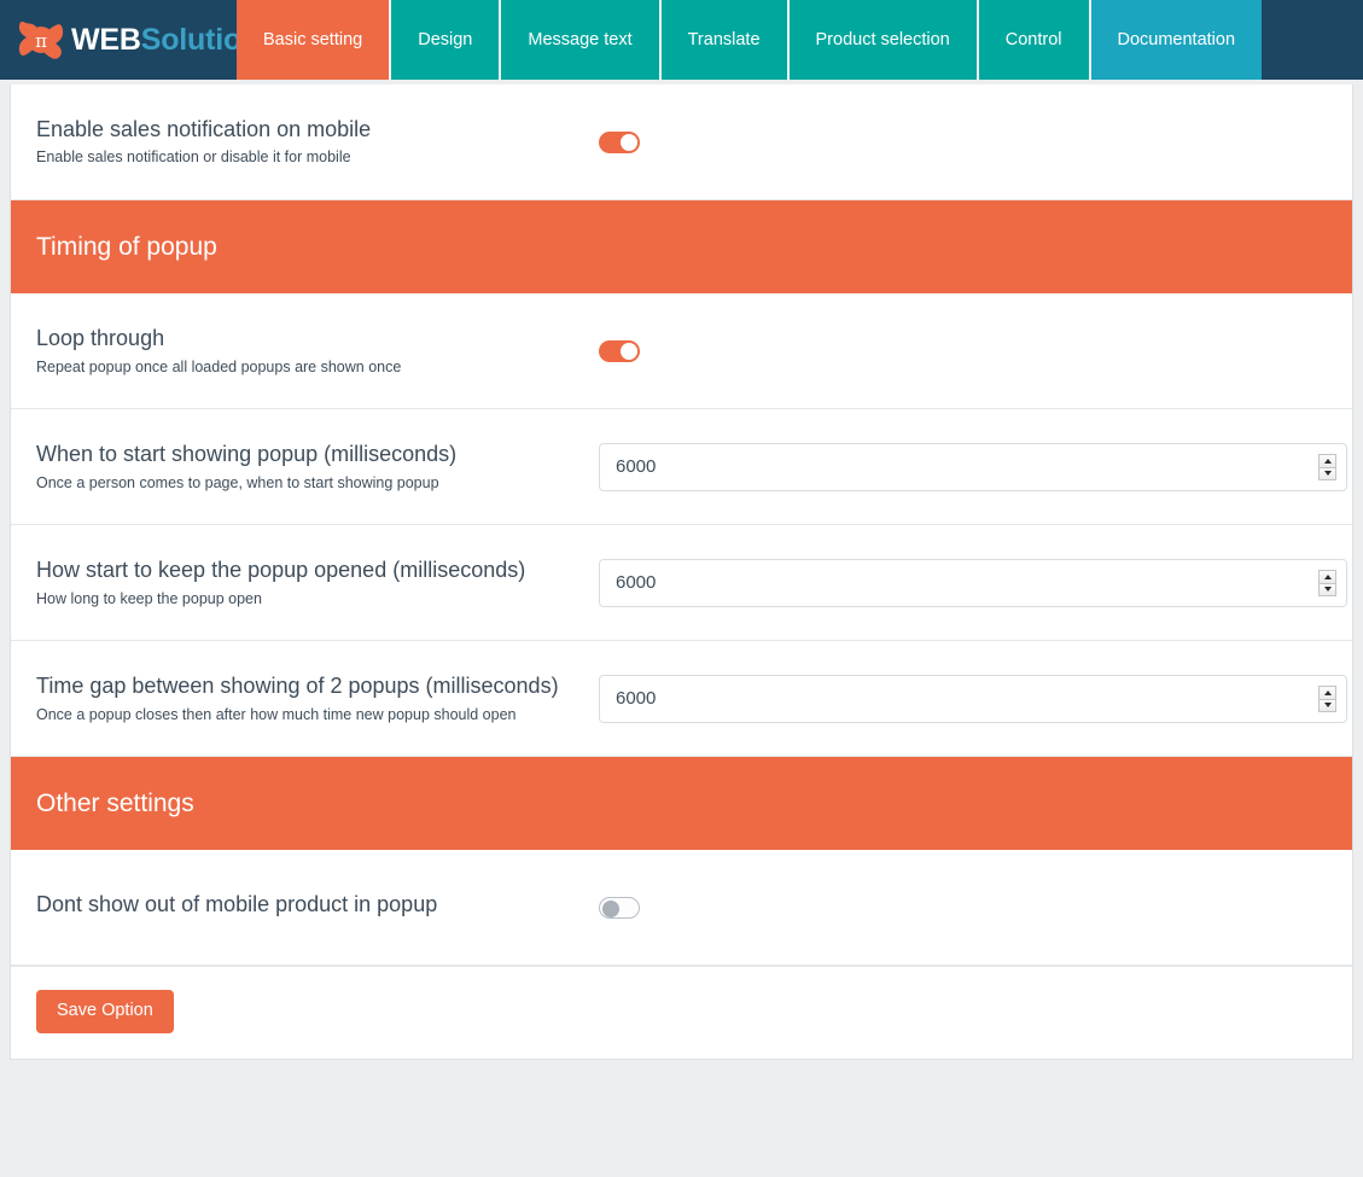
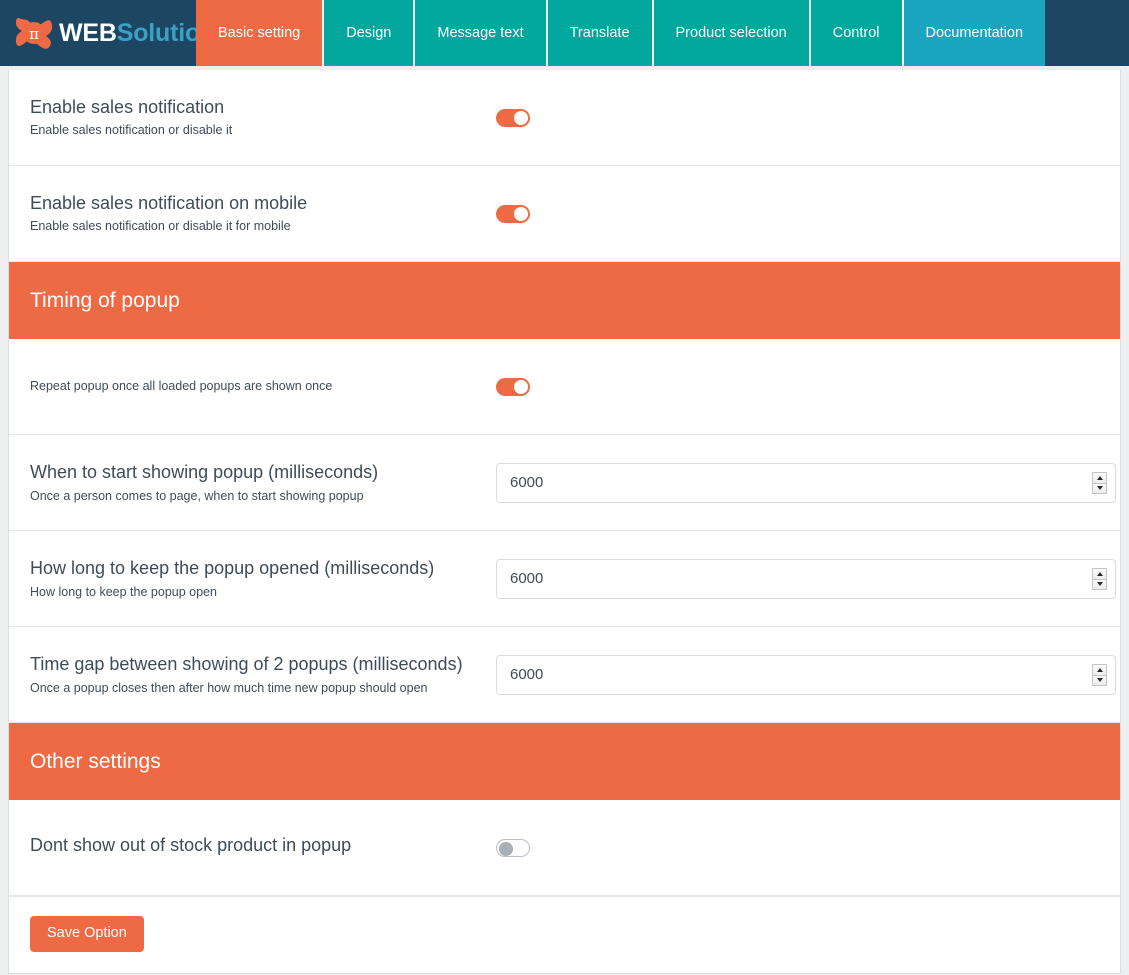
  π
  WEBSolutio
  Basic setting
  Design
  Message text
  Translate
  Product selection
  Control
  Documentation
+ Enable sales notification
+ Enable sales notification or disable it
  Enable sales notification on mobile
  Enable sales notification or disable it for mobile
  Timing of popup
- Loop through
  Repeat popup once all loaded popups are shown once
  When to start showing popup (milliseconds)
  Once a person comes to page, when to start showing popup
  6000
- How start to keep the popup opened (milliseconds)
+ How long to keep the popup opened (milliseconds)
  How long to keep the popup open
  6000
  Time gap between showing of 2 popups (milliseconds)
  Once a popup closes then after how much time new popup should open
  6000
  Other settings
- Dont show out of mobile product in popup
+ Dont show out of stock product in popup
  Save Option
